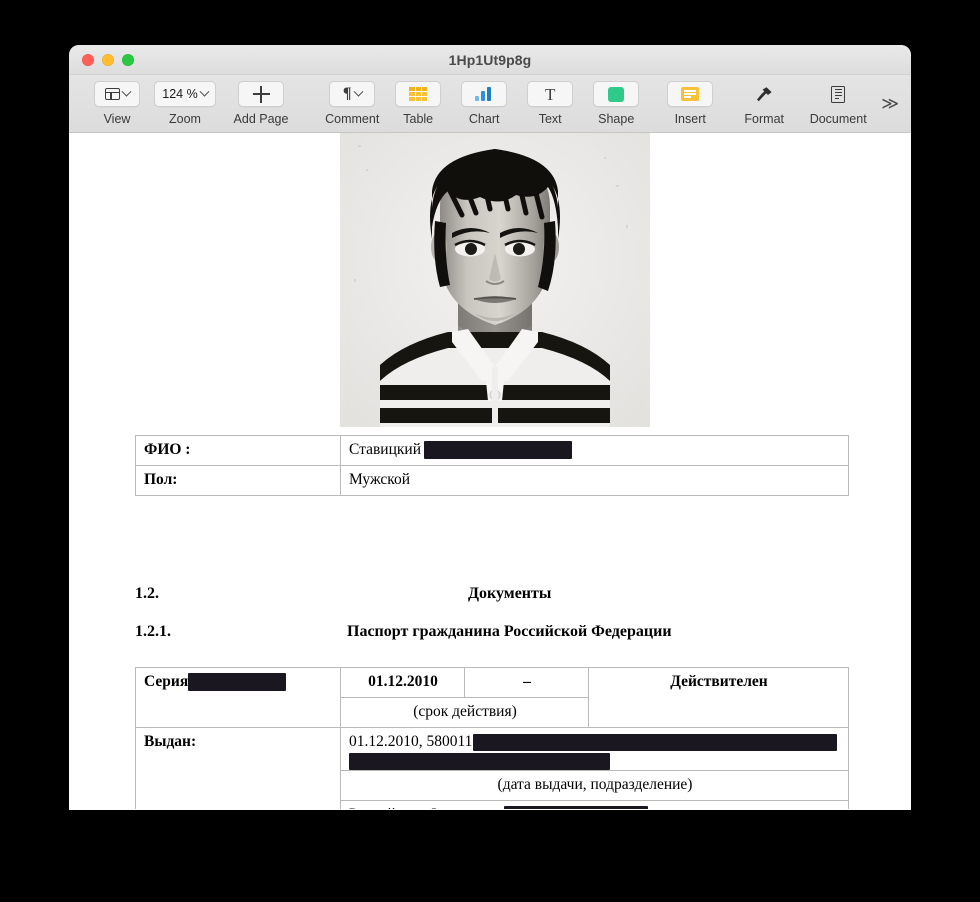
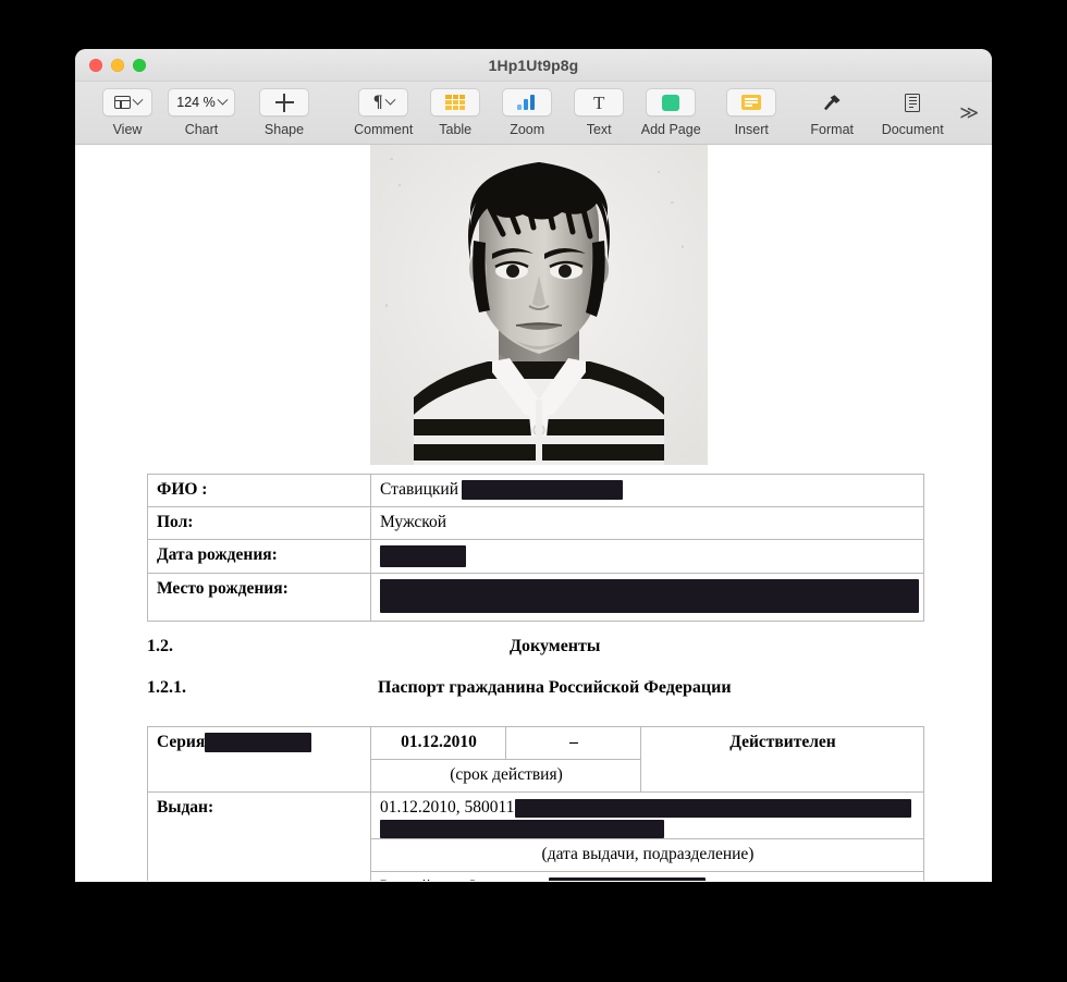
  1Hp1Ut9p8g
  View
  124 %
- Zoom
+ Chart
- Add Page
+ Shape
  ¶
  Comment
  Table
- Chart
+ Zoom
  T
  Text
- Shape
+ Add Page
  Insert
  Format
  Document
  ≫
  ФИО :	Ставицкий
  Пол:	Мужской
+ Дата рождения:
+ Место рождения:
  1.2.
  Документы
  1.2.1.
  Паспорт гражданина Российской Федерации
  Серия	01.12.2010	–	Действителен
  (срок действия)
  Выдан:	01.12.2010, 580011
  (дата выдачи, подразделение)
